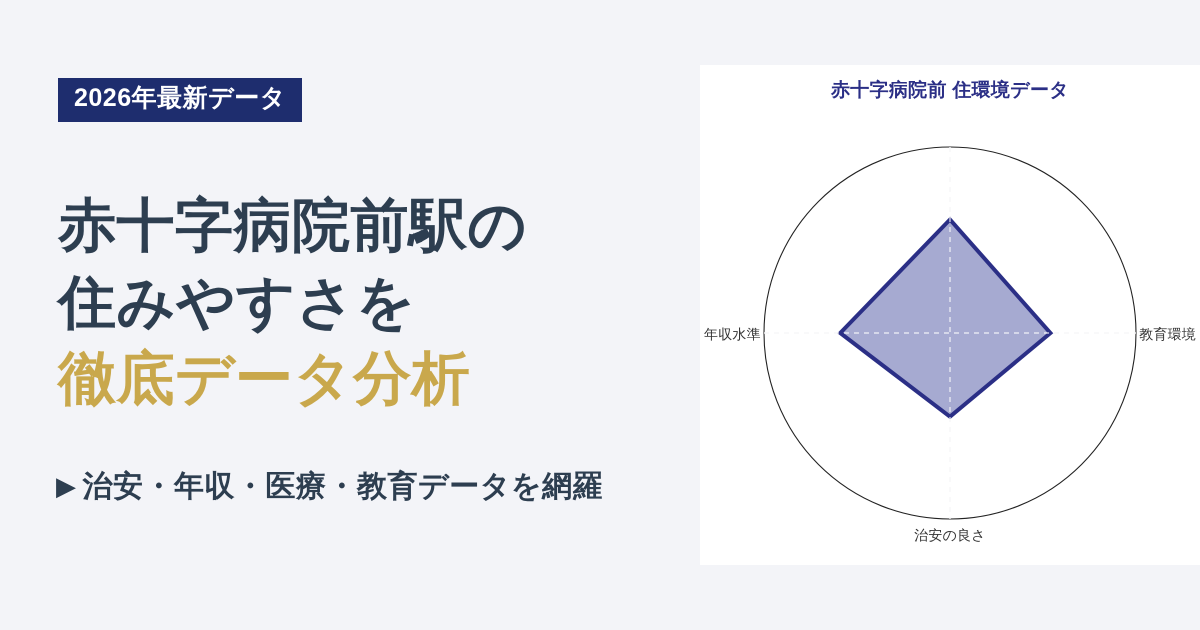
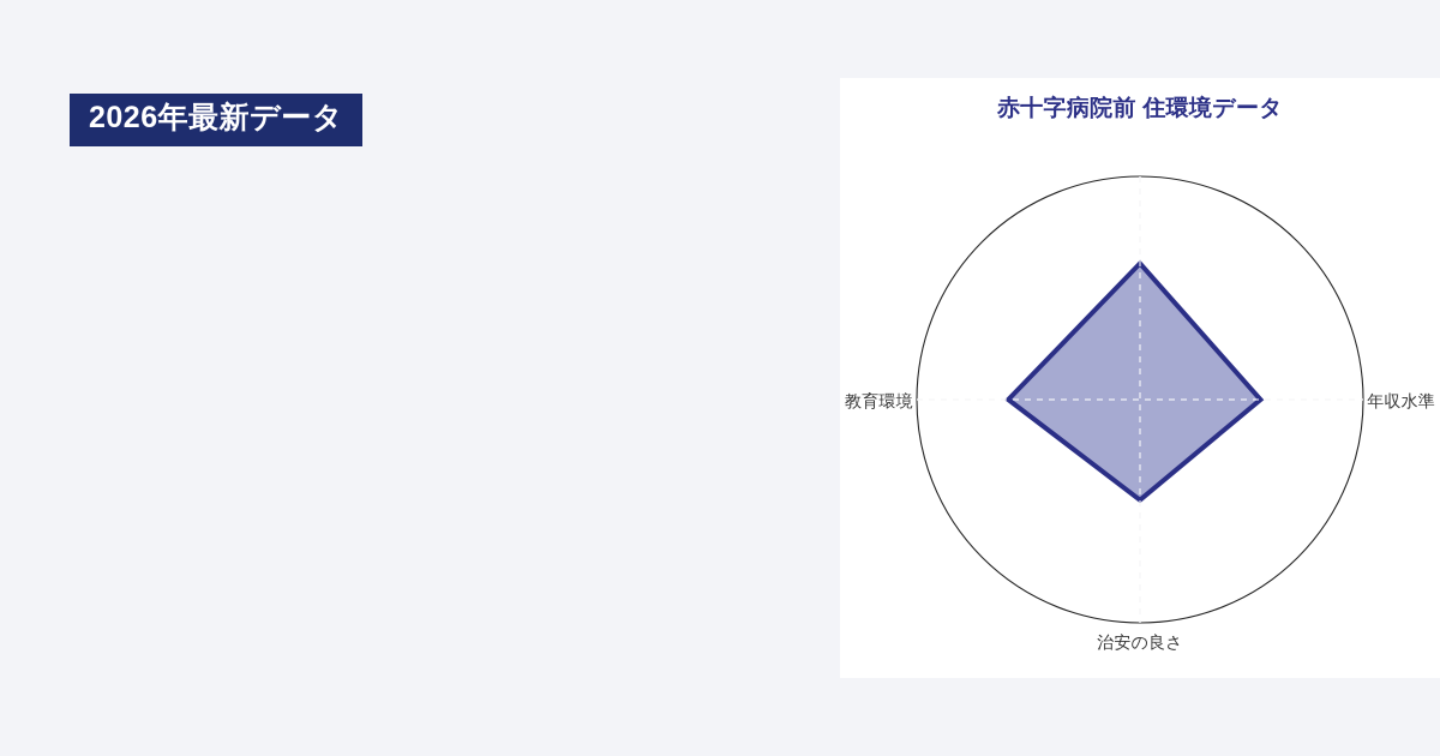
  2026年最新データ
- 赤十字病院前駅の
- 住みやすさを
- 徹底データ分析
- ▶
- 治安・年収・医療・教育データを網羅
  赤十字病院前 住環境データ
- 教育環境
+ 年収水準
  治安の良さ
- 年収水準
+ 教育環境
